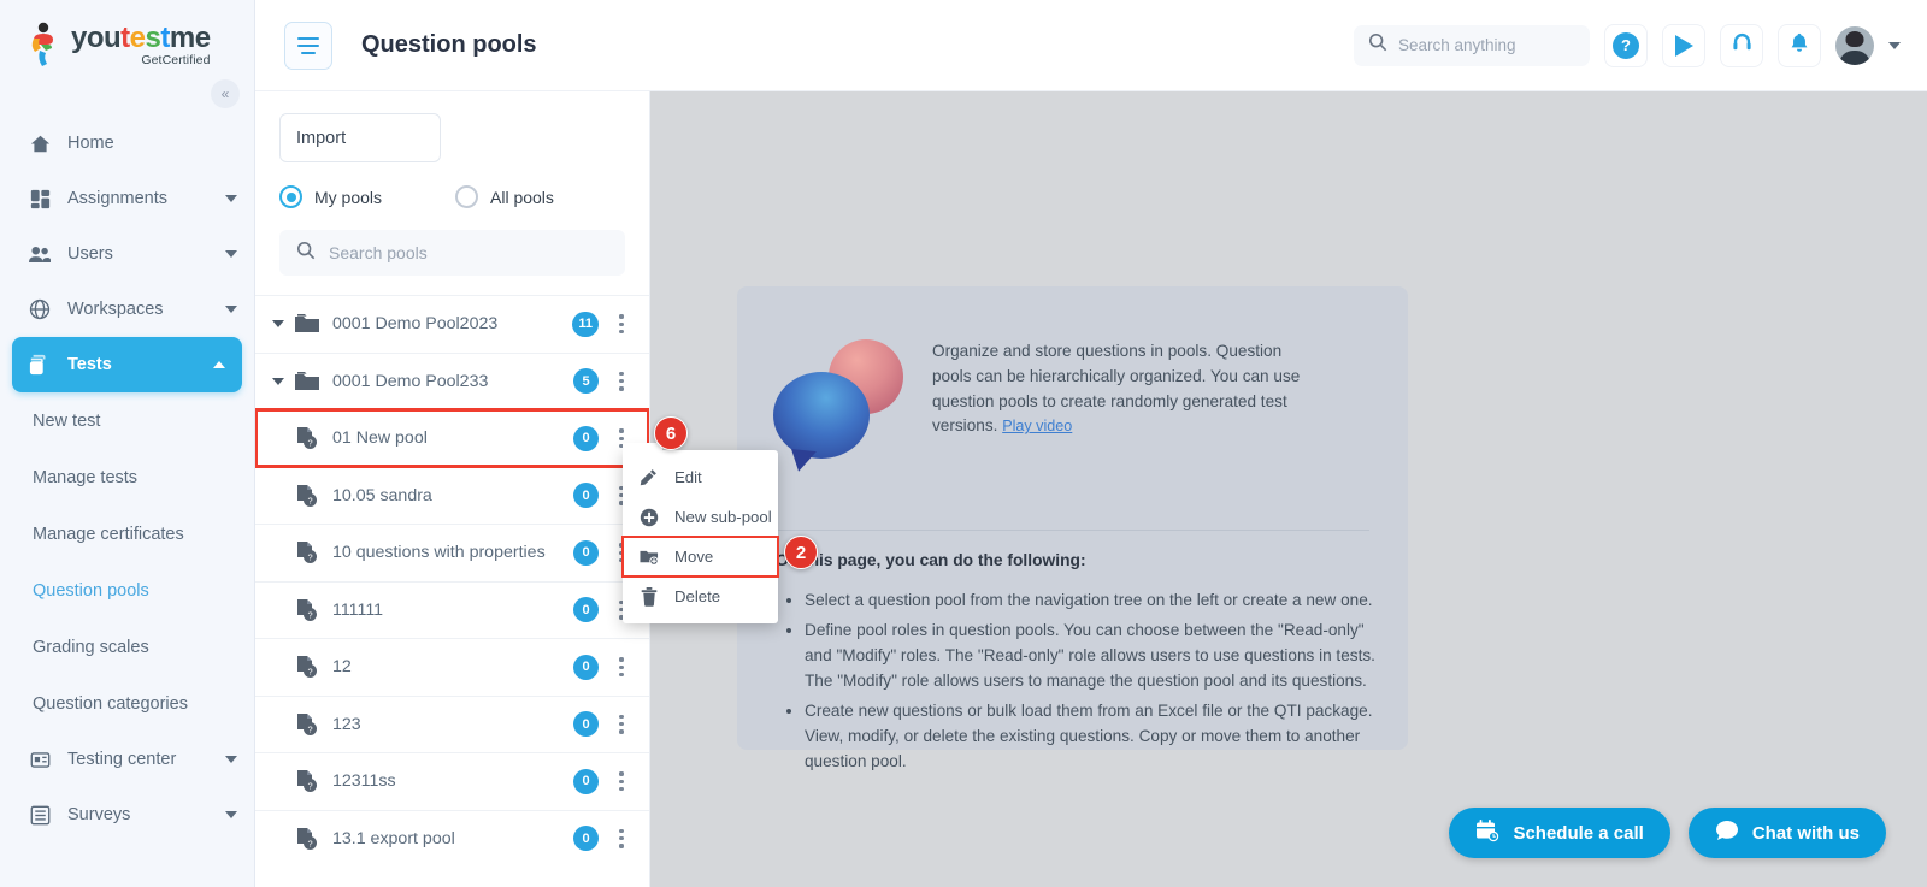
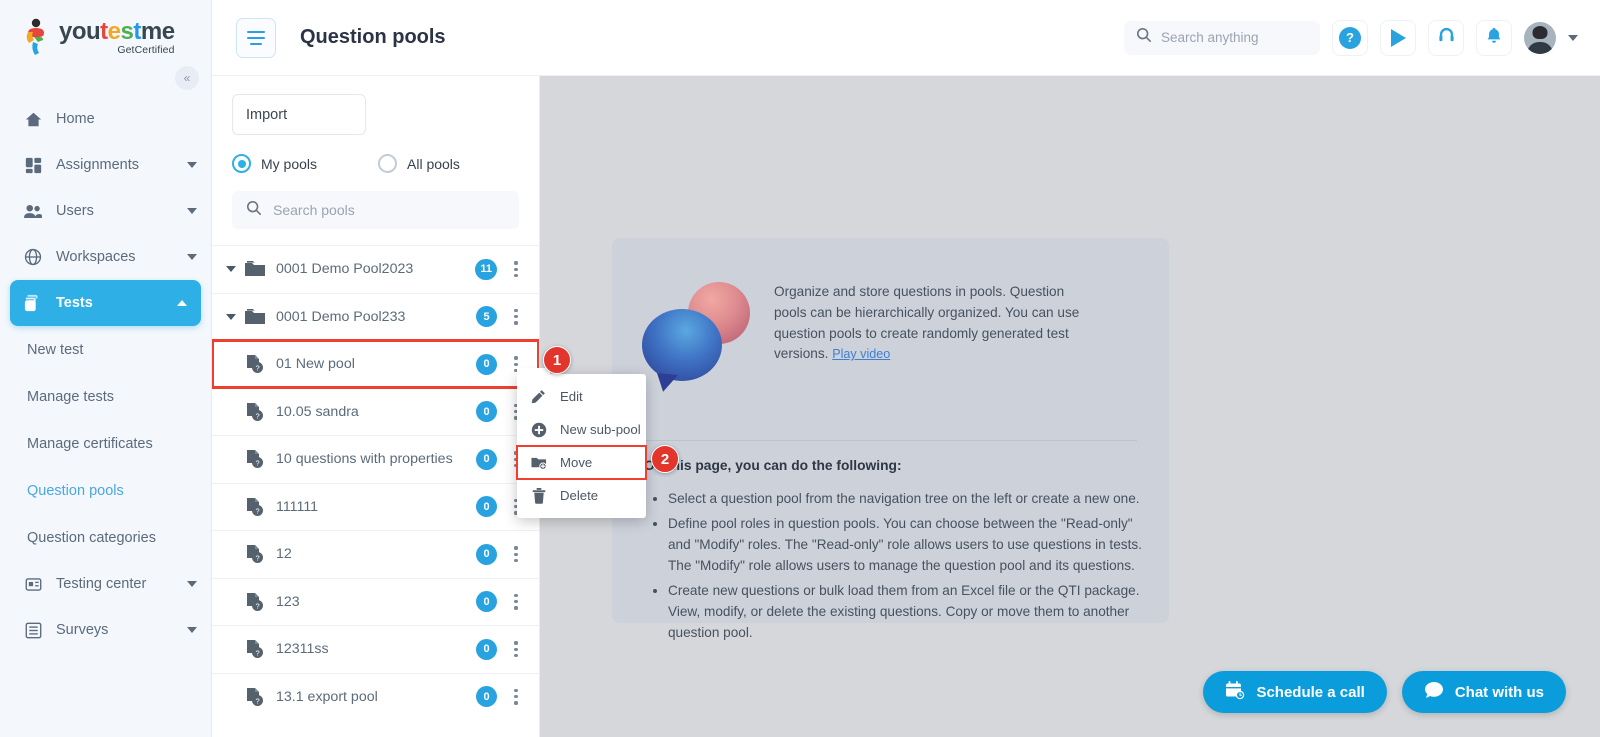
  youtestme
  GetCertified
  «
  Home
  Assignments
  Users
  Workspaces
  Tests
  New test
  Manage tests
  Manage certificates
  Question pools
- Grading scales
  Question categories
  Testing center
  Surveys
  Question pools
  Search anything
  ?
  Import
  My pools
  All pools
  Search pools
  0001 Demo Pool2023
  11
  0001 Demo Pool233
  5
  ?
  01 New pool
  0
  ?
  10.05 sandra
  0
  ?
  10 questions with properties
  0
  ?
  111111
  0
  ?
  12
  0
  ?
  123
  0
  ?
  12311ss
  0
  ?
  13.1 export pool
  0
  Organize and store questions in pools. Question pools can be hierarchically organized. You can use question pools to create randomly generated test versions. Play video
  Ois page, you can do the following:
  Select a question pool from the navigation tree on the left or create a new one.
  Define pool roles in question pools. You can choose between the "Read-only" and "Modify" roles. The "Read-only" role allows users to use questions in tests. The "Modify" role allows users to manage the question pool and its questions.
  Create new questions or bulk load them from an Excel file or the QTI package. View, modify, or delete the existing questions. Copy or move them to another question pool.
  Schedule a call
  Chat with us
  Edit
  New sub-pool
  Move
  Delete
- 6
+ 1
  2
